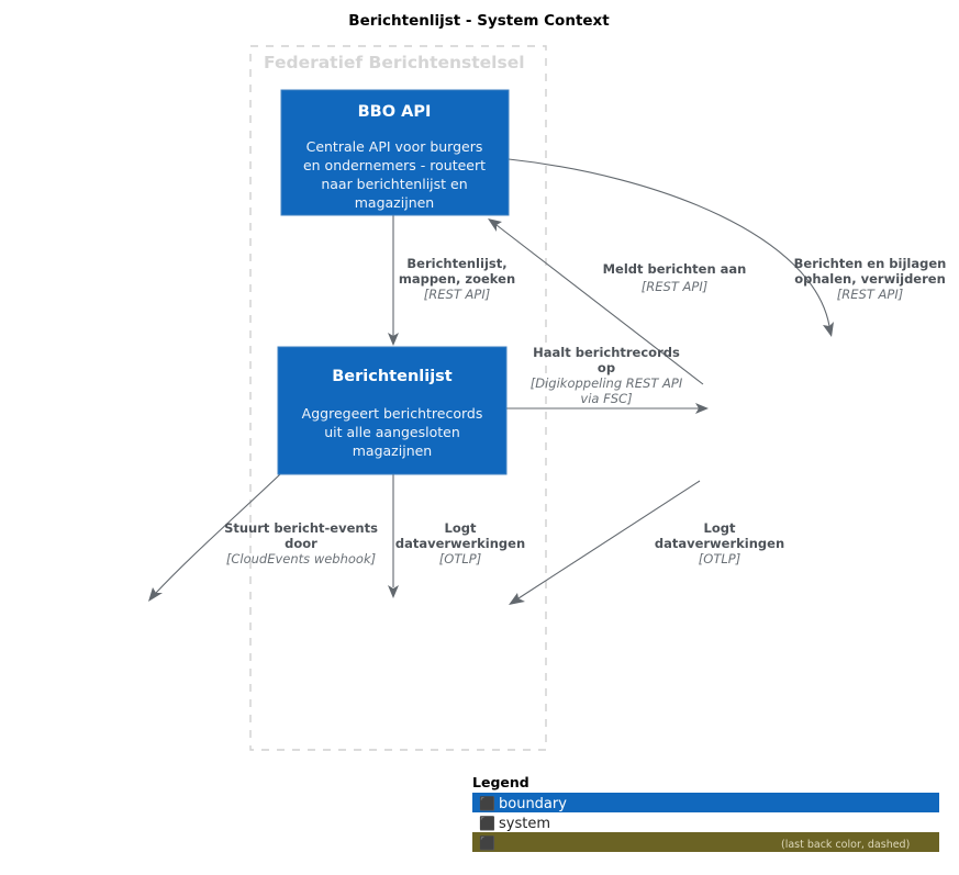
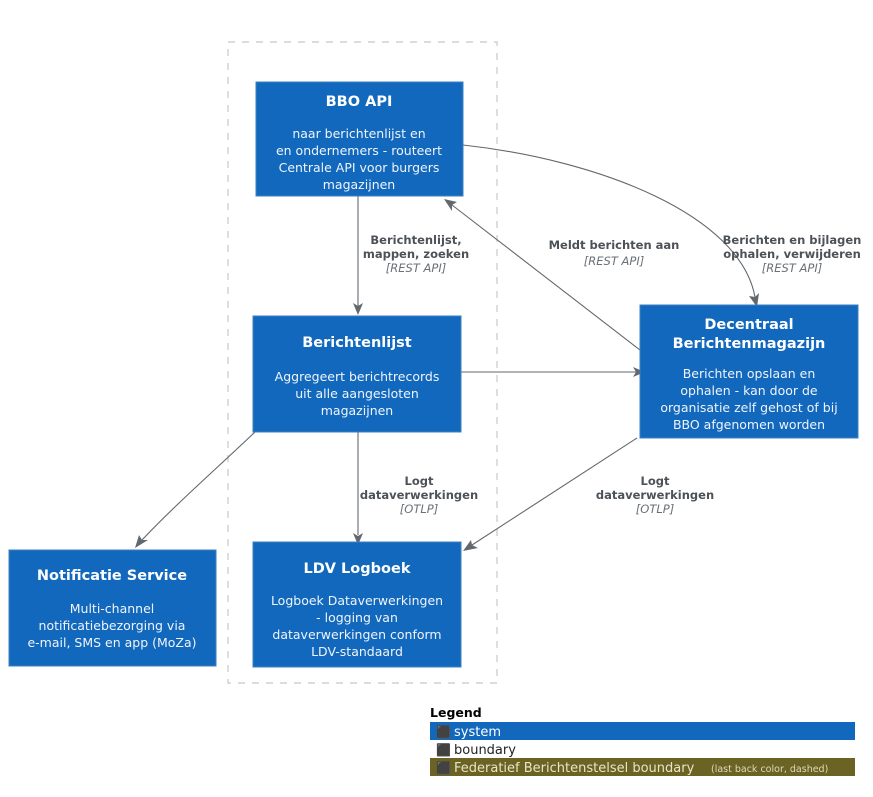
- Berichtenlijst - System Context
- Federatief Berichtenstelsel
  Berichtenlijst,
  mappen, zoeken
  [REST API]
  Meldt berichten aan
  [REST API]
  Berichten en bijlagen
  ophalen, verwijderen
  [REST API]
- Haalt berichtrecords
- op
- [Digikoppeling REST API
- via FSC]
- Stuurt bericht-events
- door
- [CloudEvents webhook]
  Logt
  dataverwerkingen
  [OTLP]
  Logt
  dataverwerkingen
  [OTLP]
  BBO API
- Centrale API voor burgers
+ naar berichtenlijst en
  en ondernemers - routeert
- naar berichtenlijst en
+ Centrale API voor burgers
  magazijnen
  Berichtenlijst
  Aggregeert berichtrecords
  uit alle aangesloten
  magazijnen
+ Decentraal
+ Berichtenmagazijn
+ Berichten opslaan en
+ ophalen - kan door de
+ organisatie zelf gehost of bij
+ BBO afgenomen worden
+ Notificatie Service
+ Multi-channel
+ notificatiebezorging via
+ e-mail, SMS en app (MoZa)
+ LDV Logboek
+ Logboek Dataverwerkingen
+ - logging van
+ dataverwerkingen conform
+ LDV-standaard
  Legend
  ⬛
- boundary
+ system
  ⬛
- system
+ boundary
  ⬛
+ Federatief Berichtenstelsel boundary
  (last back color, dashed)
